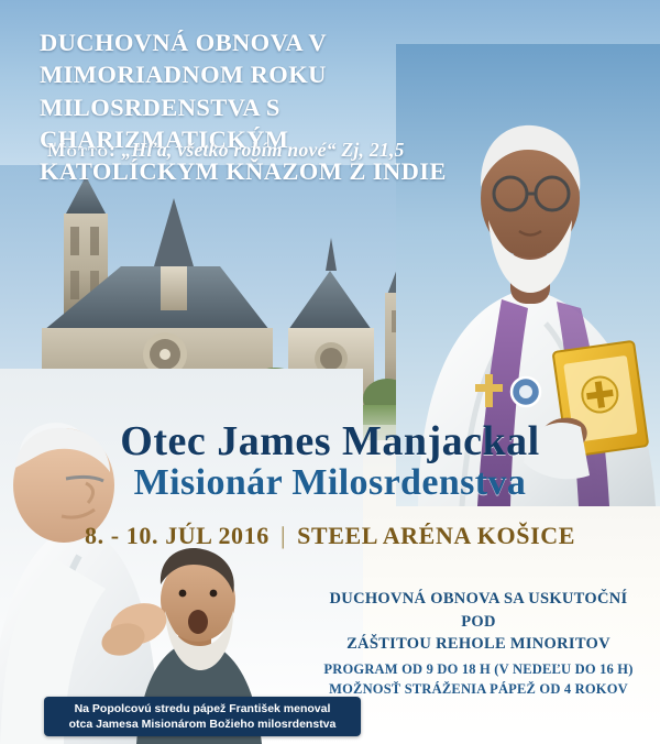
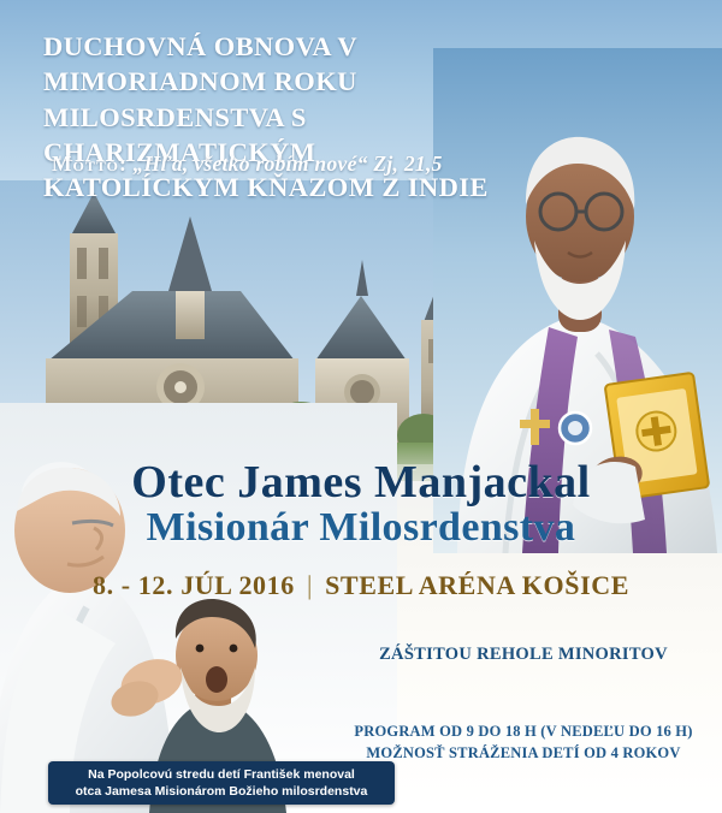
  DUCHOVNÁ OBNOVA V MIMORIADNOM ROKU MILOSRDENSTVA S CHARIZMATICKÝM KATOLÍCKYM KŇAZOM Z INDIE
  Motto: „Hľa, všetko robím nové“ Zj, 21,5
  Otec James Manjackal
  Misionár Milosrdenstva
- 8. - 10. JÚL 2016 | STEEL ARÉNA KOŠICE
+ 8. - 12. JÚL 2016 | STEEL ARÉNA KOŠICE
- DUCHOVNÁ OBNOVA SA USKUTOČNÍ POD
  ZÁŠTITOU REHOLE MINORITOV
  PROGRAM OD 9 DO 18 H (V NEDEĽU DO 16 H)
- MOŽNOSŤ STRÁŽENIA PÁPEŽ OD 4 ROKOV
+ MOŽNOSŤ STRÁŽENIA DETÍ OD 4 ROKOV
- Na Popolcovú stredu pápež František menoval
+ Na Popolcovú stredu detí František menoval
  otca Jamesa Misionárom Božieho milosrdenstva
